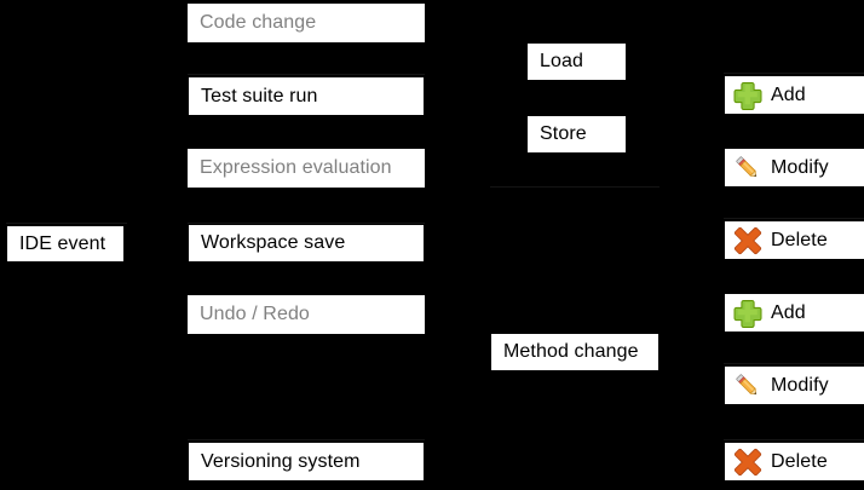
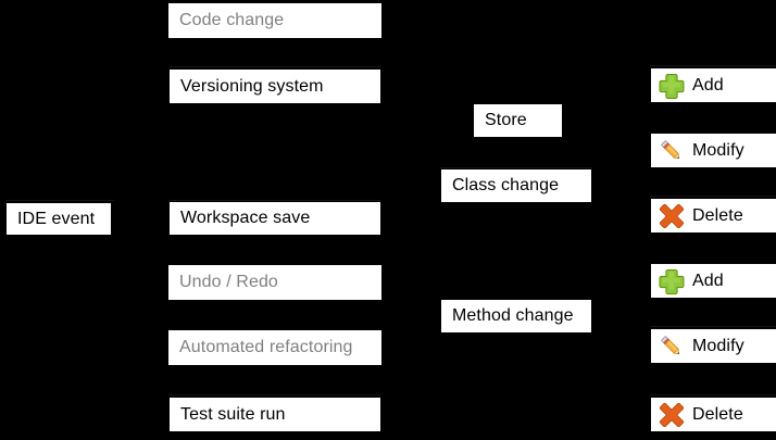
  IDE event
  Code change
- Test suite run
+ Versioning system
- Expression evaluation
  Workspace save
  Undo / Redo
+ Automated refactoring
- Versioning system
+ Test suite run
- Load
  Store
+ Class change
  Method change
  Add
  Modify
  Delete
  Add
  Modify
  Delete
